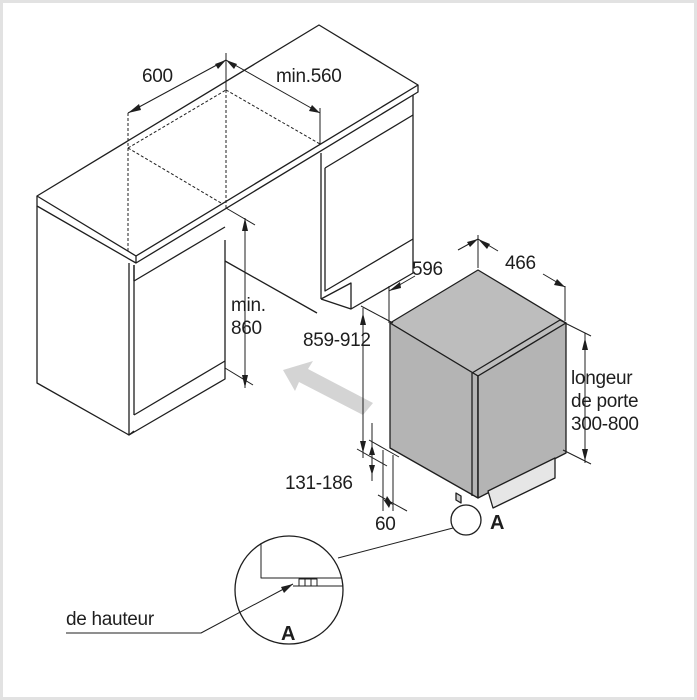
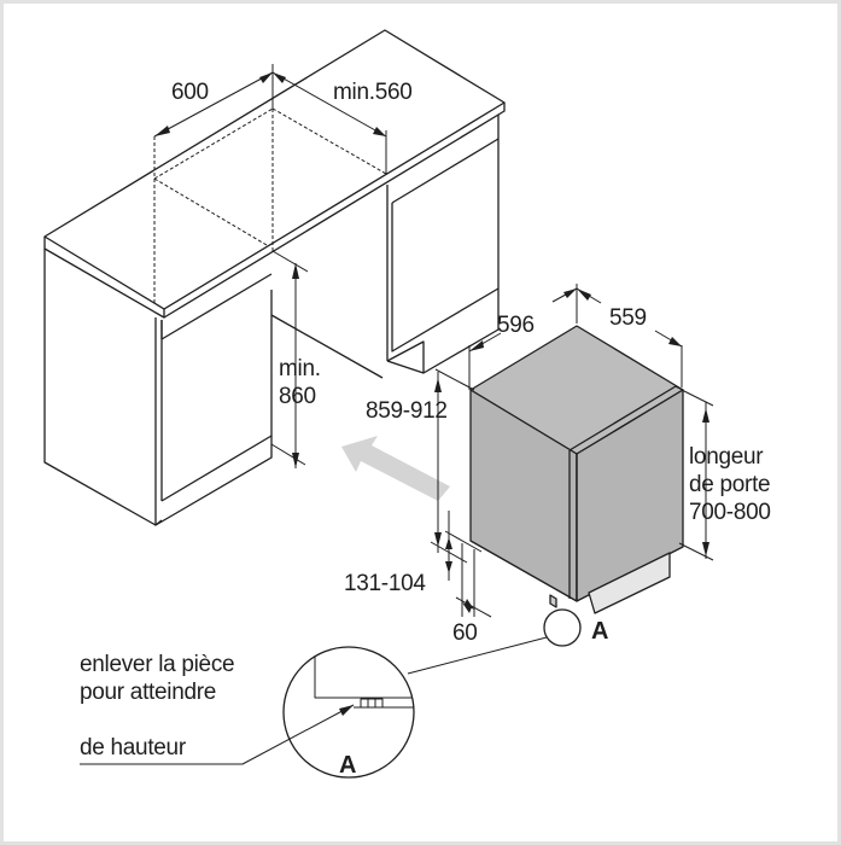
  600
  min.560
  min.
  860
  596
- 466
+ 559
  859-912
- 131-186
+ 131-104
  60
  longeur
  de porte
- 300-800
+ 700-800
  A
  A
+ enlever la pièce
+ pour atteindre
  de hauteur
